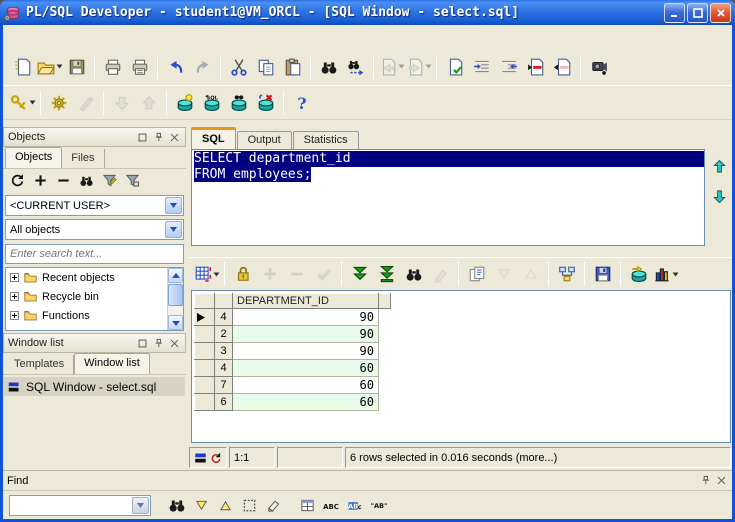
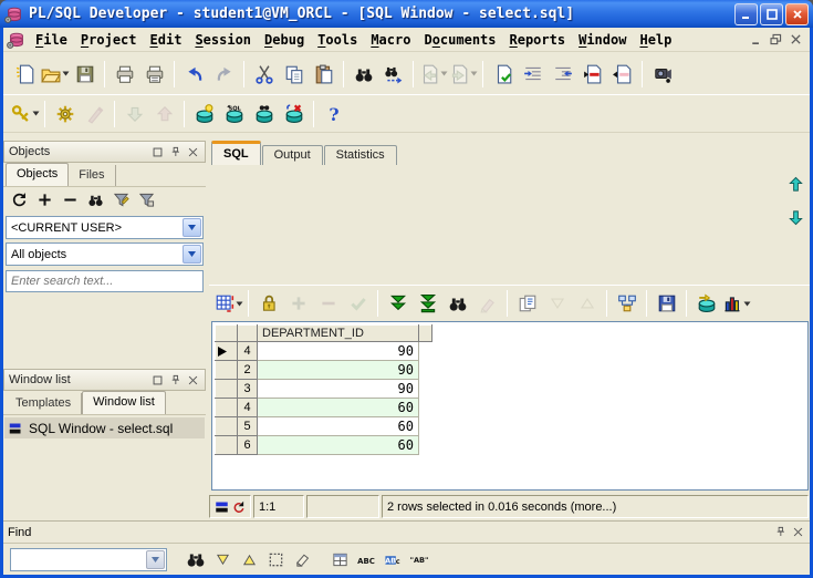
  PL/SQL Developer - student1@VM_ORCL - [SQL Window - select.sql]
+ File
+ Project
+ Edit
+ Session
+ Debug
+ Tools
+ Macro
+ Documents
+ Reports
+ Window
+ Help
  ?
  Objects
  Objects
  Files
  <CURRENT USER>
  All objects
  Enter search text...
- Recent objects
- Recycle bin
- Functions
  Window list
  Templates
  Window list
  SQL Window - select.sql
  SQL
  Output
  Statistics
- SELECT department_id
- FROM employees;
  		DEPARTMENT_ID
  	4	90
  	2	90
  	3	90
  	4	60
- 	7	60
+ 	5	60
  	6	60
  1:1
- 6 rows selected in 0.016 seconds (more...)
+ 2 rows selected in 0.016 seconds (more...)
  Find
  ABC
  AB
  c
  "AB"
